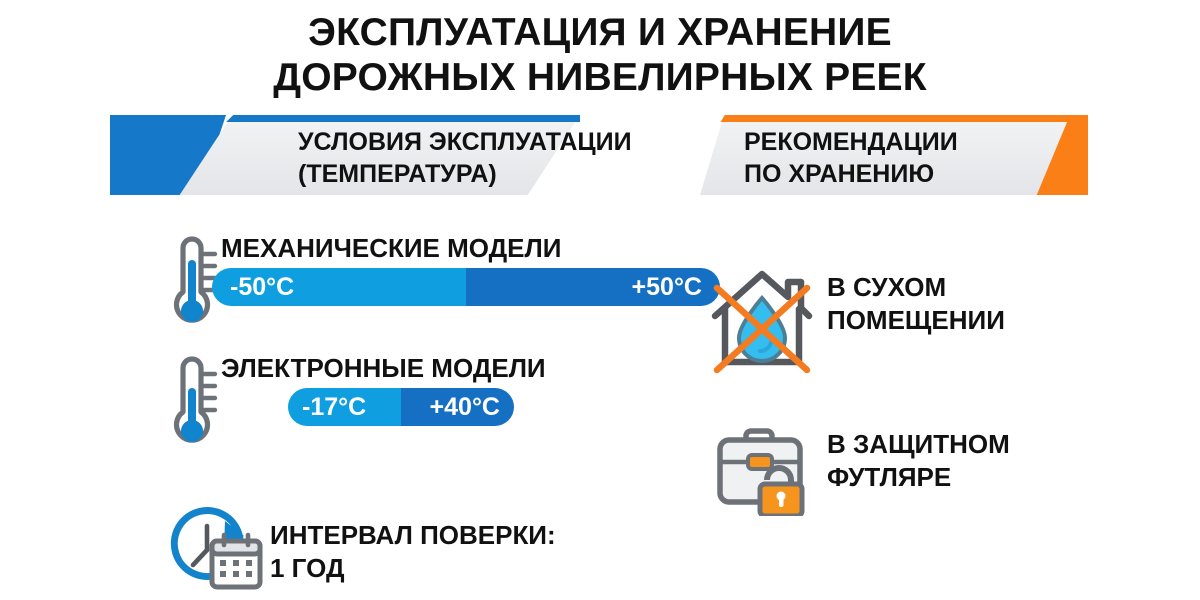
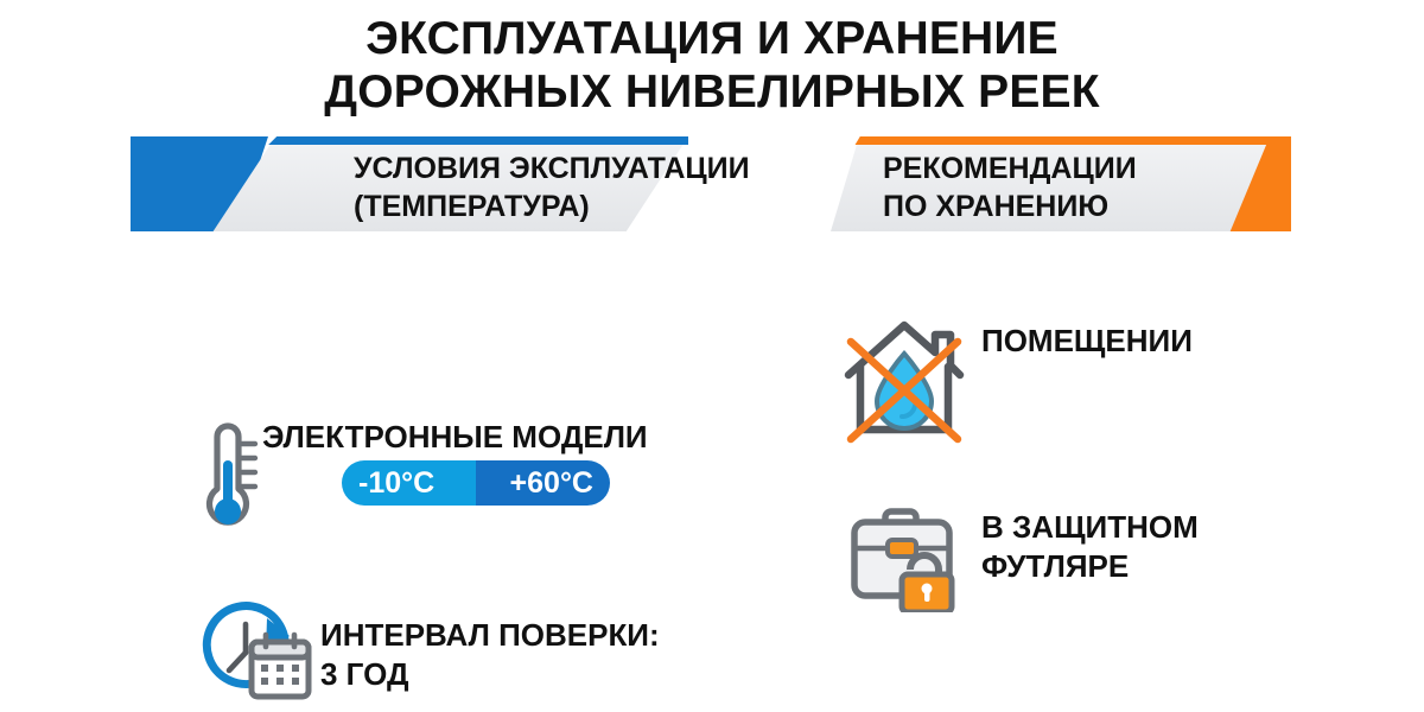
  ЭКСПЛУАТАЦИЯ И ХРАНЕНИЕ
  ДОРОЖНЫХ НИВЕЛИРНЫХ РЕЕК
  УСЛОВИЯ ЭКСПЛУАТАЦИИ
  (ТЕМПЕРАТУРА)
  РЕКОМЕНДАЦИИ
  ПО ХРАНЕНИЮ
- МЕХАНИЧЕСКИЕ МОДЕЛИ
- -50°C
- +50°C
  ЭЛЕКТРОННЫЕ МОДЕЛИ
- -17°C
+ -10°C
- +40°C
+ +60°C
  ИНТЕРВАЛ ПОВЕРКИ:
- 1 ГОД
+ 3 ГОД
- В СУХОМ
  ПОМЕЩЕНИИ
  В ЗАЩИТНОМ
  ФУТЛЯРЕ
